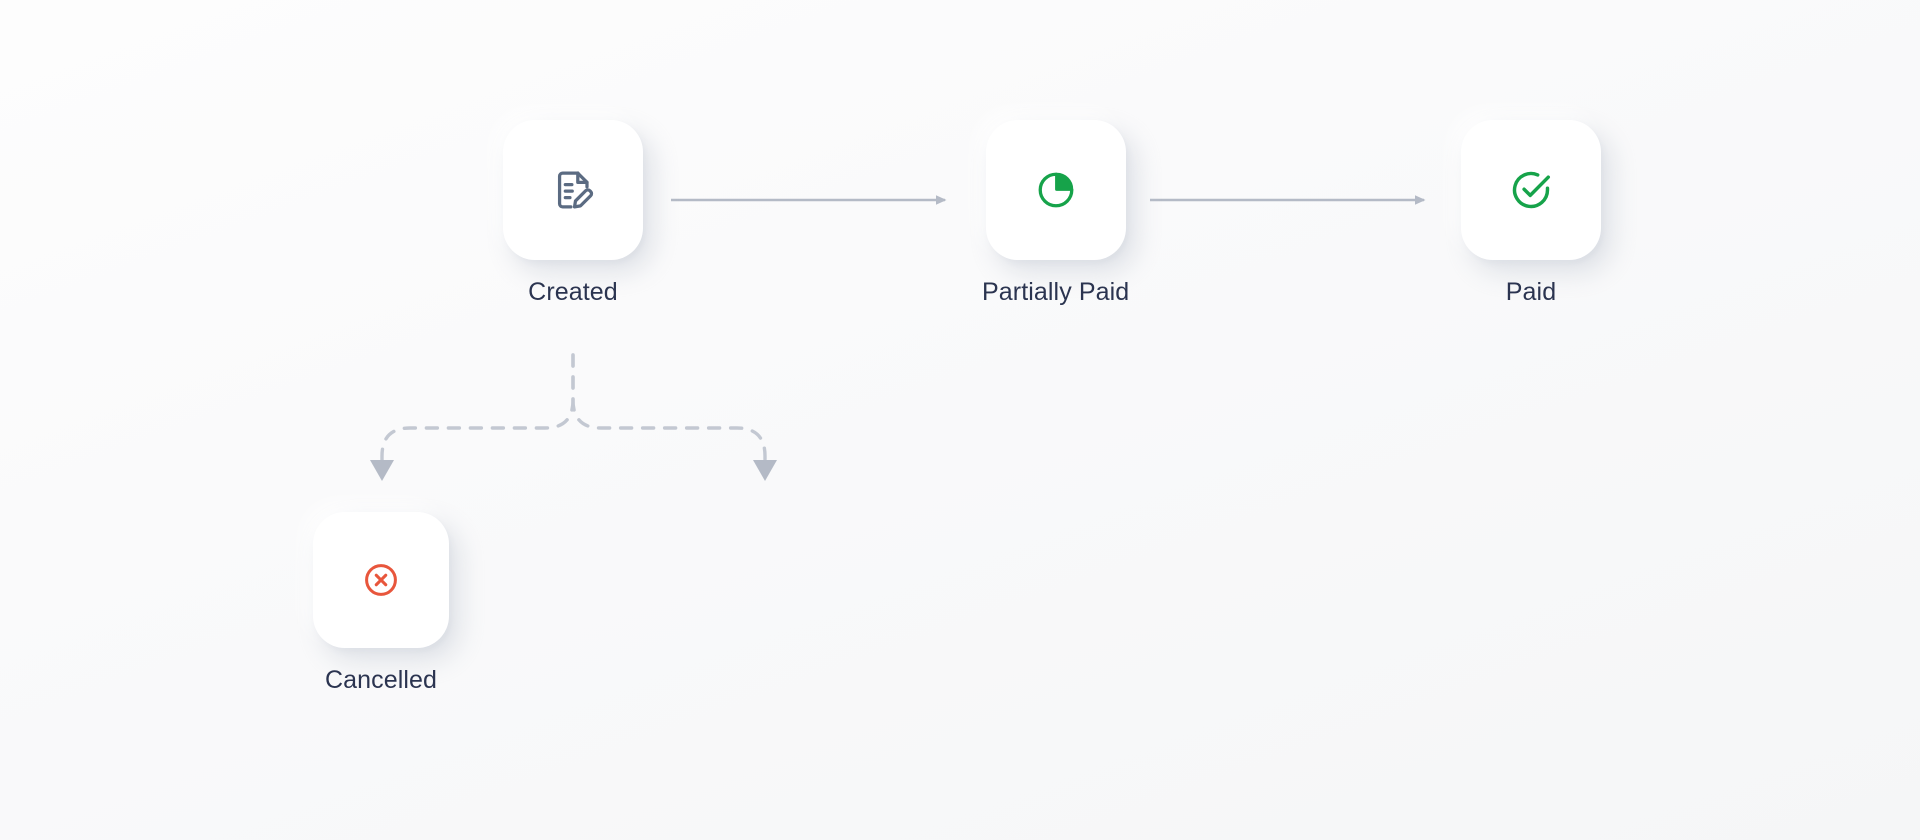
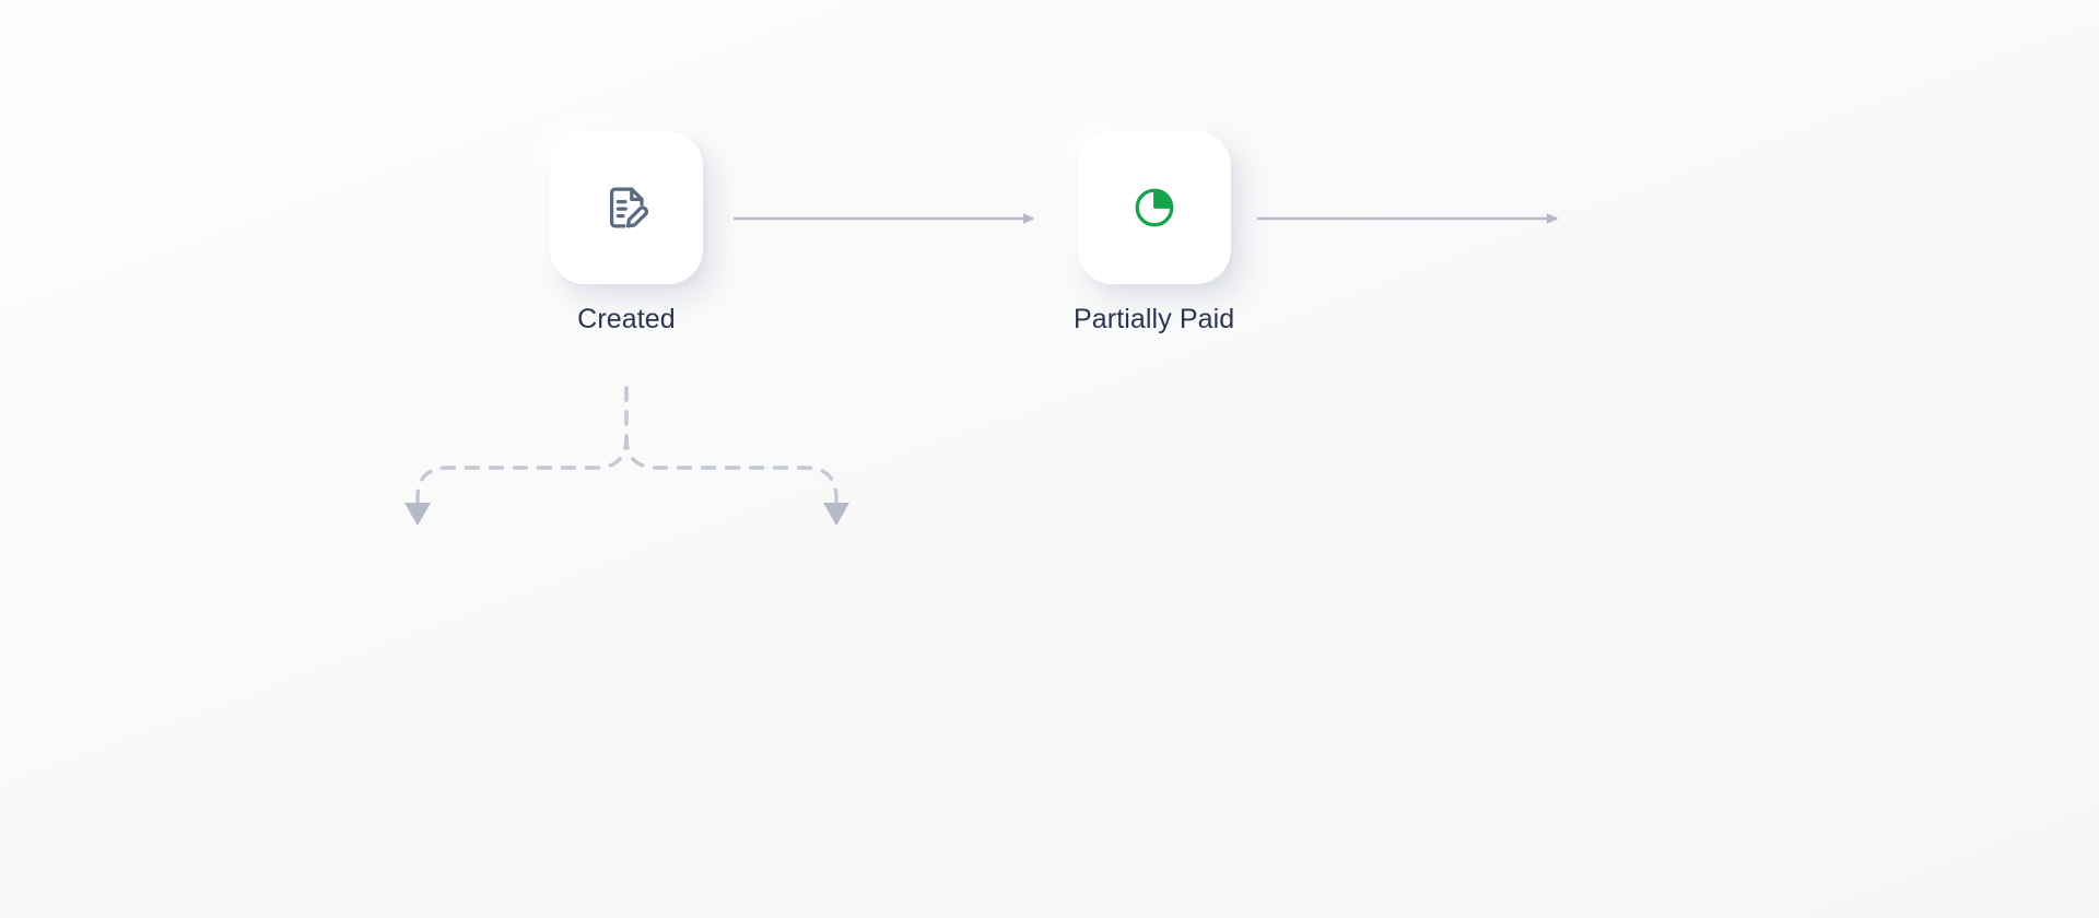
  Created
  Partially Paid
- Paid
- Cancelled
